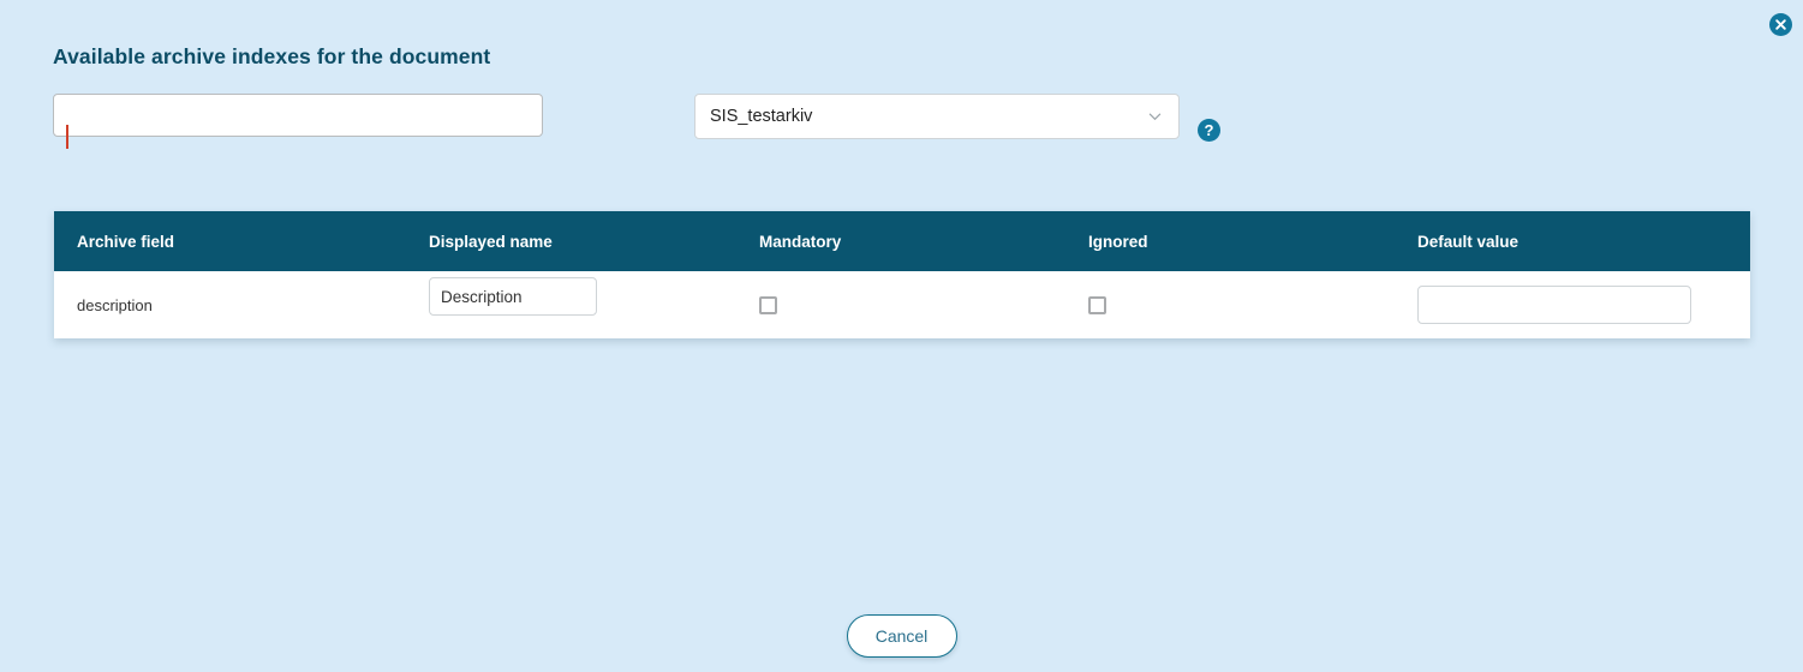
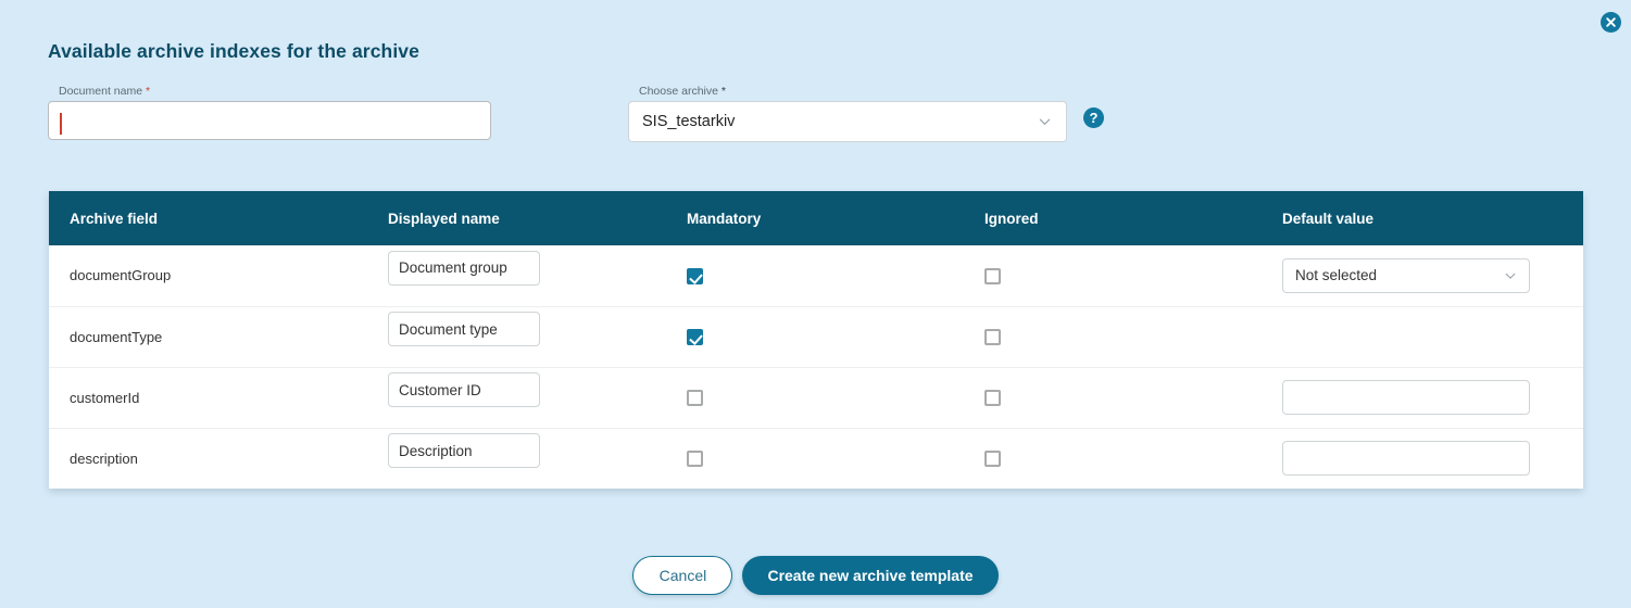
- Available archive indexes for the document
+ Available archive indexes for the archive
+ Document name *
+ Choose archive *
  SIS_testarkiv
  ?
  Archive field	Displayed name	Mandatory	Ignored	Default value
+ documentGroup	Document group			Not selected
+ documentType	Document type
+ customerId	Customer ID
  description	Description
  Cancel
+ Create new archive template
